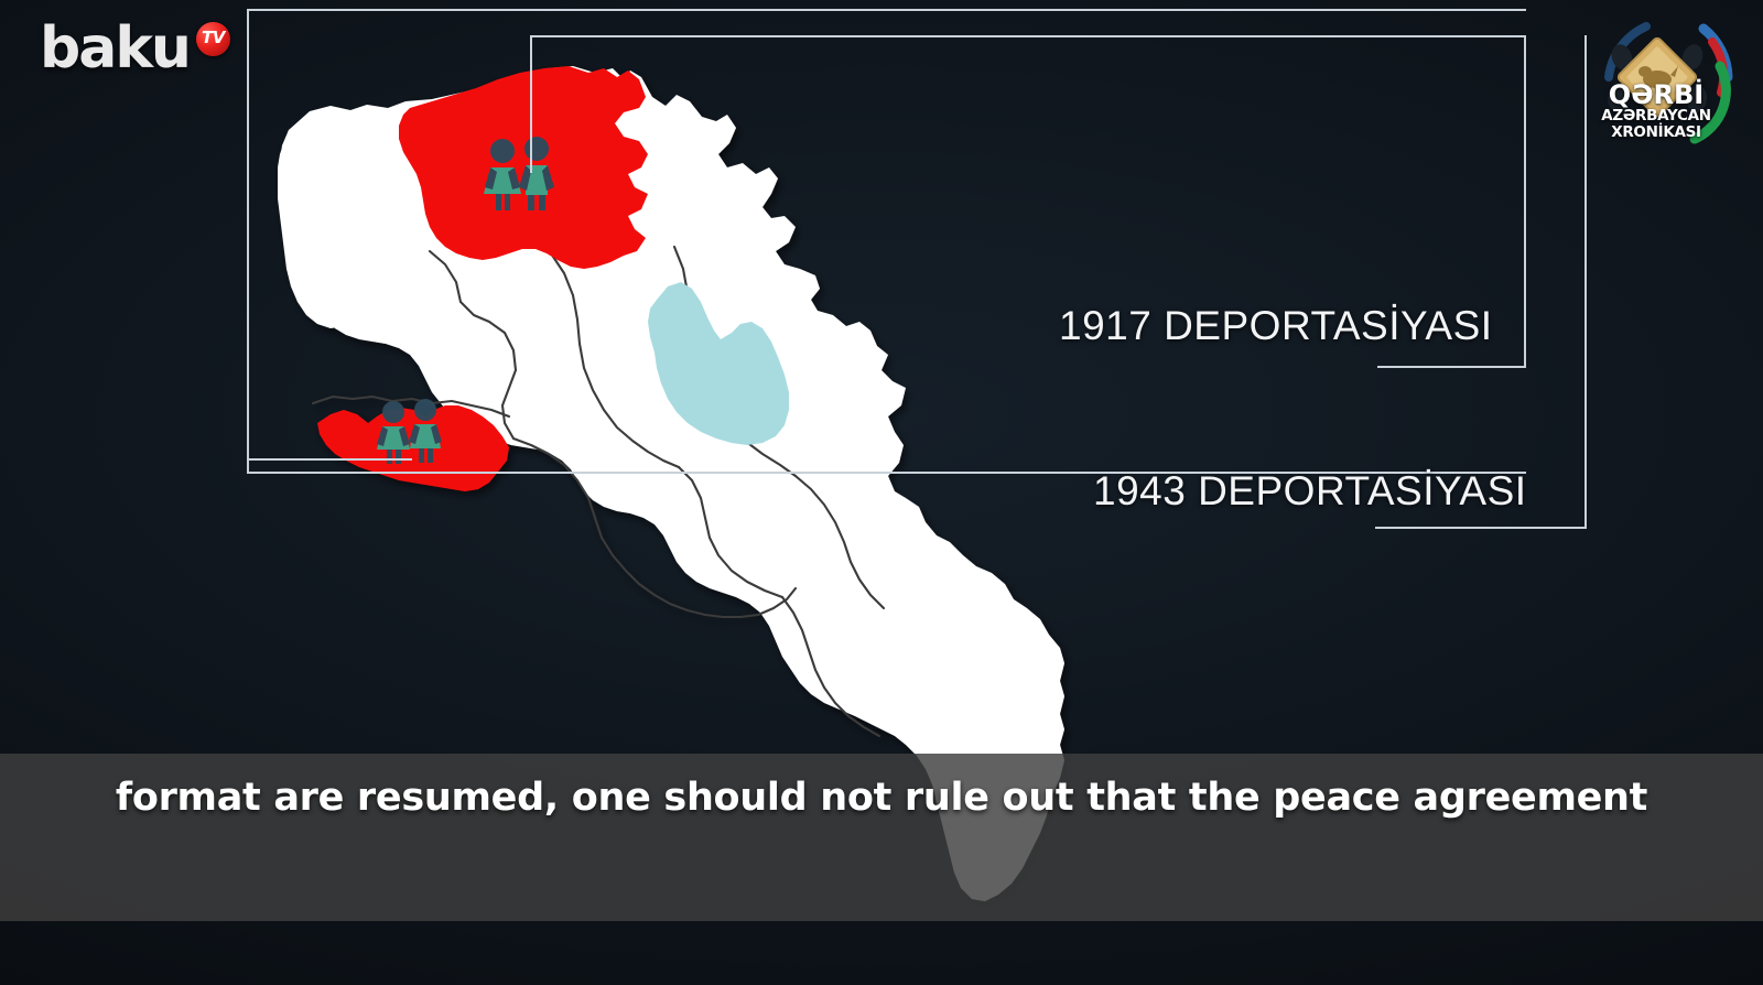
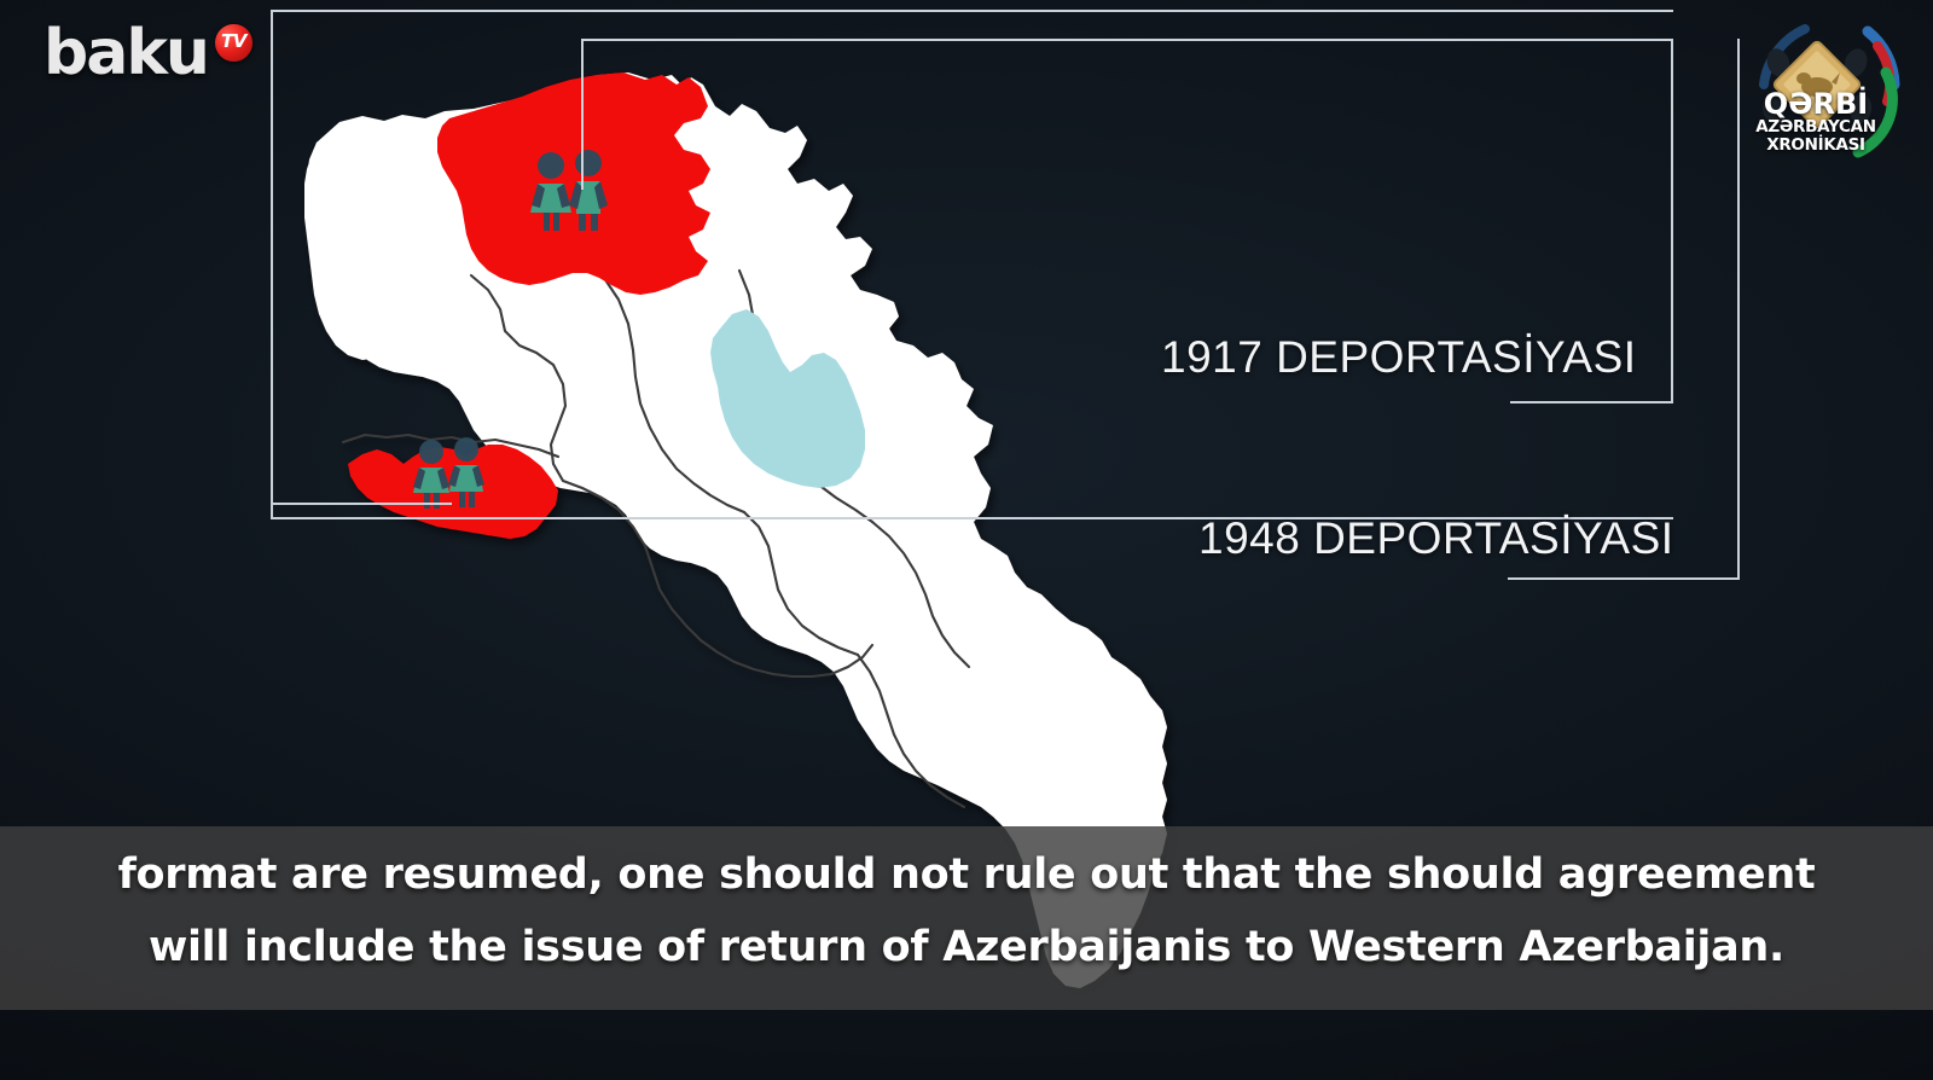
  1917 DEPORTASİYASI
- 1943 DEPORTASİYASI
+ 1948 DEPORTASİYASI
  baku
  TV
  QƏRBİ
  AZƏRBAYCAN
  XRONİKASI
- format are resumed, one should not rule out that the peace agreement
+ format are resumed, one should not rule out that the should agreement
+ will include the issue of return of Azerbaijanis to Western Azerbaijan.
